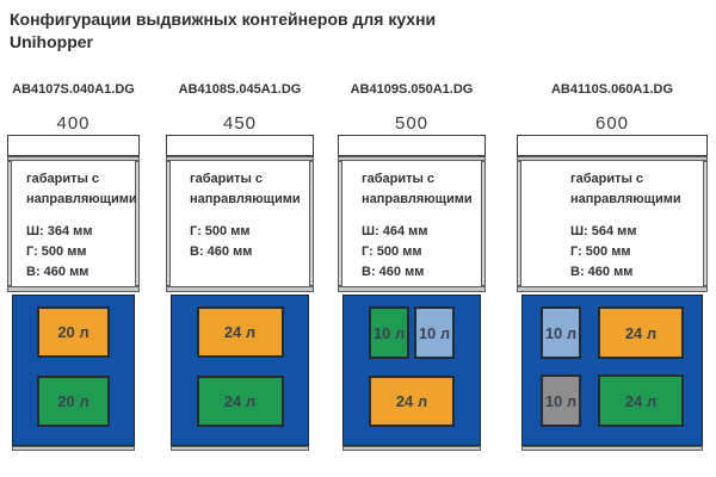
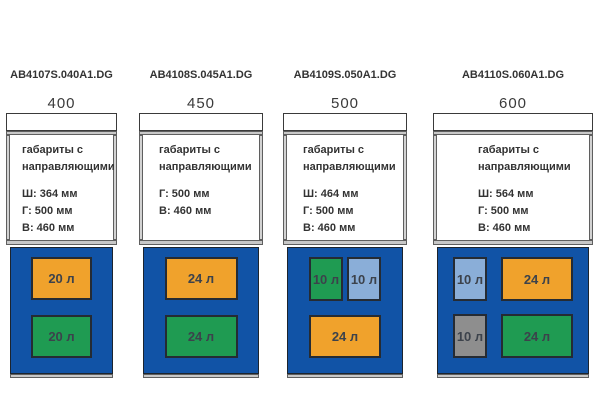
- Конфигурации выдвижных контейнеров для кухни
- Unihopper
  AB4107S.040A1.DG
  400
  габариты с
  направляющими
  Ш: 364 мм
  Г: 500 мм
  В: 460 мм
  20 л
  20 л
  AB4108S.045A1.DG
  450
  габариты с
  направляющими
  Г: 500 мм
  В: 460 мм
  24 л
  24 л
  AB4109S.050A1.DG
  500
  габариты с
  направляющими
  Ш: 464 мм
  Г: 500 мм
  В: 460 мм
  10 л
  10 л
  24 л
  AB4110S.060A1.DG
  600
  габариты с
  направляющими
  Ш: 564 мм
  Г: 500 мм
  В: 460 мм
  10 л
  24 л
  10 л
  24 л
